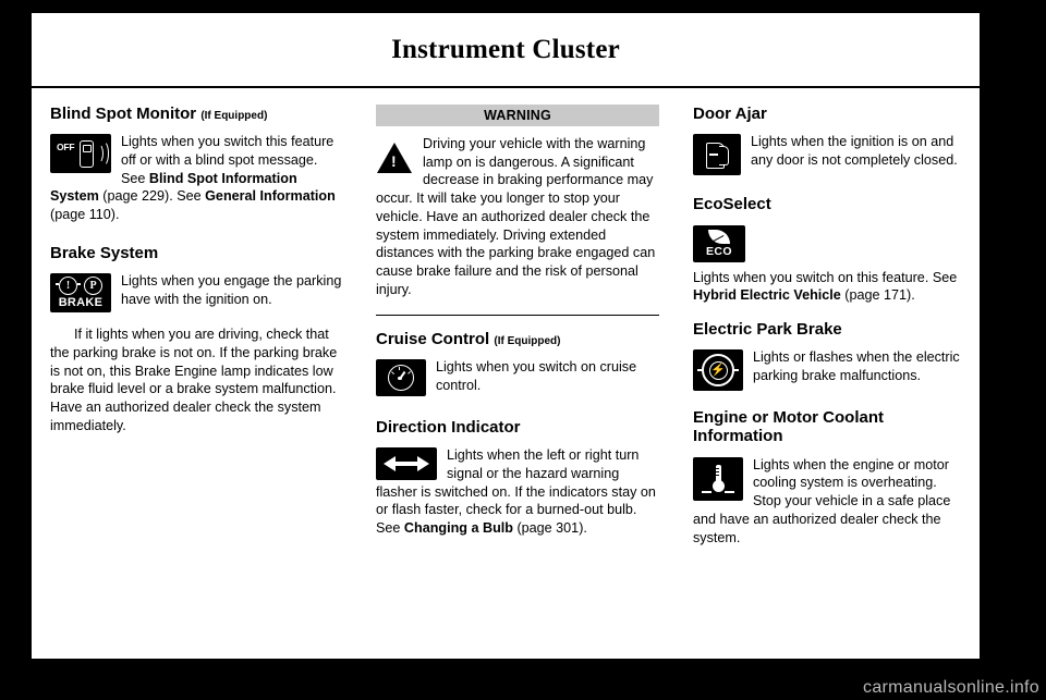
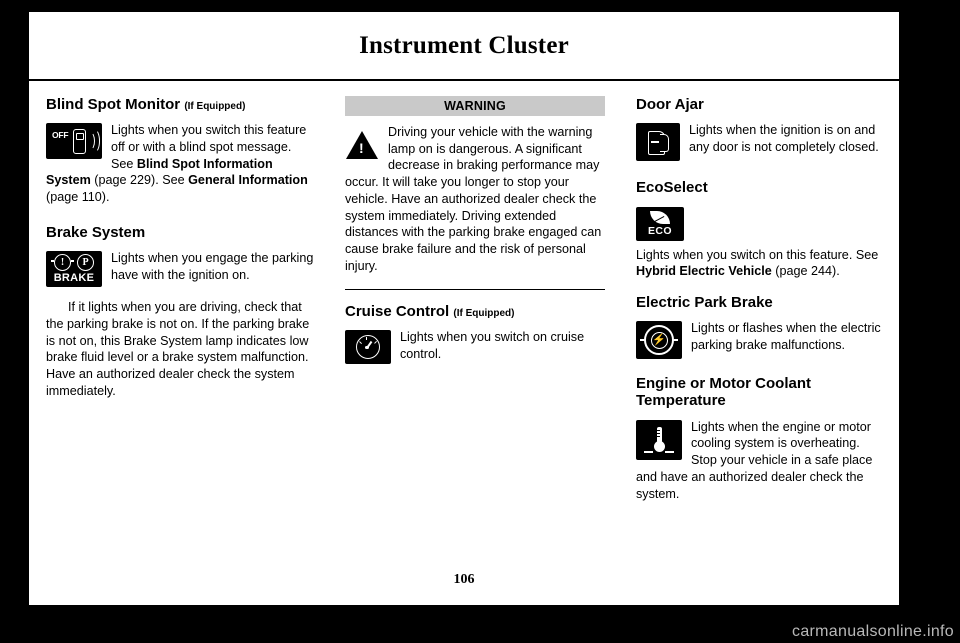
  Instrument Cluster
  Blind Spot Monitor (If Equipped)
  OFF
  Lights when you switch this feature off or with a blind spot message. See Blind Spot Information System (page 229). See General Information (page 110).
  Brake System
  !
  P
  BRAKE
  Lights when you engage the parking have with the ignition on.
- If it lights when you are driving, check that the parking brake is not on. If the parking brake is not on, this Brake Engine lamp indicates low brake fluid level or a brake system malfunction. Have an authorized dealer check the system immediately.
+ If it lights when you are driving, check that the parking brake is not on. If the parking brake is not on, this Brake System lamp indicates low brake fluid level or a brake system malfunction. Have an authorized dealer check the system immediately.
  WARNING
  !
  Driving your vehicle with the warning lamp on is dangerous. A significant decrease in braking performance may occur. It will take you longer to stop your vehicle. Have an authorized dealer check the system immediately. Driving extended distances with the parking brake engaged can cause brake failure and the risk of personal injury.
  Cruise Control (If Equipped)
  Lights when you switch on cruise control.
- Direction Indicator
- Lights when the left or right turn signal or the hazard warning flasher is switched on. If the indicators stay on or flash faster, check for a burned-out bulb. See Changing a Bulb (page 301).
  Door Ajar
  Lights when the ignition is on and any door is not completely closed.
  EcoSelect
  ECO
- Lights when you switch on this feature. See Hybrid Electric Vehicle (page 171).
+ Lights when you switch on this feature. See Hybrid Electric Vehicle (page 244).
  Electric Park Brake
  ⚡
  Lights or flashes when the electric parking brake malfunctions.
- Engine or Motor Coolant Information
+ Engine or Motor Coolant Temperature
  Lights when the engine or motor cooling system is overheating. Stop your vehicle in a safe place and have an authorized dealer check the system.
+ 106
  carmanualsonline.info
